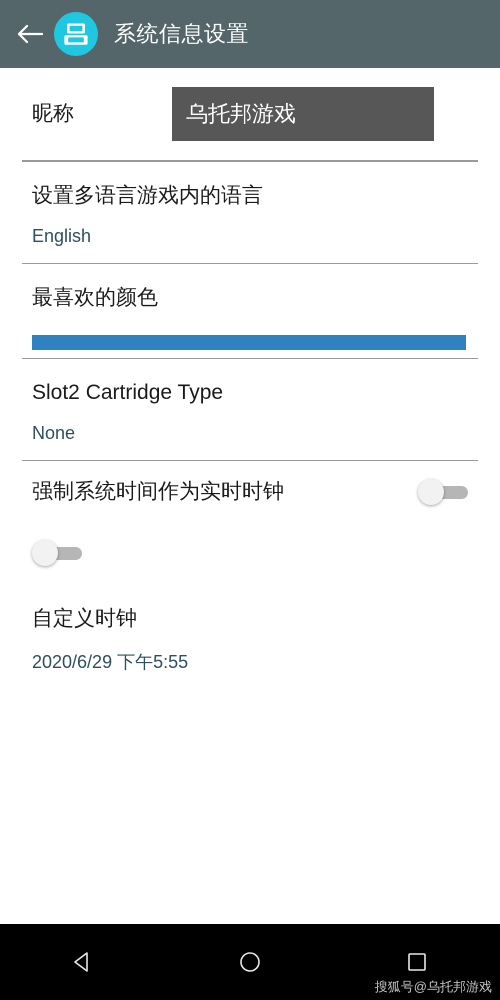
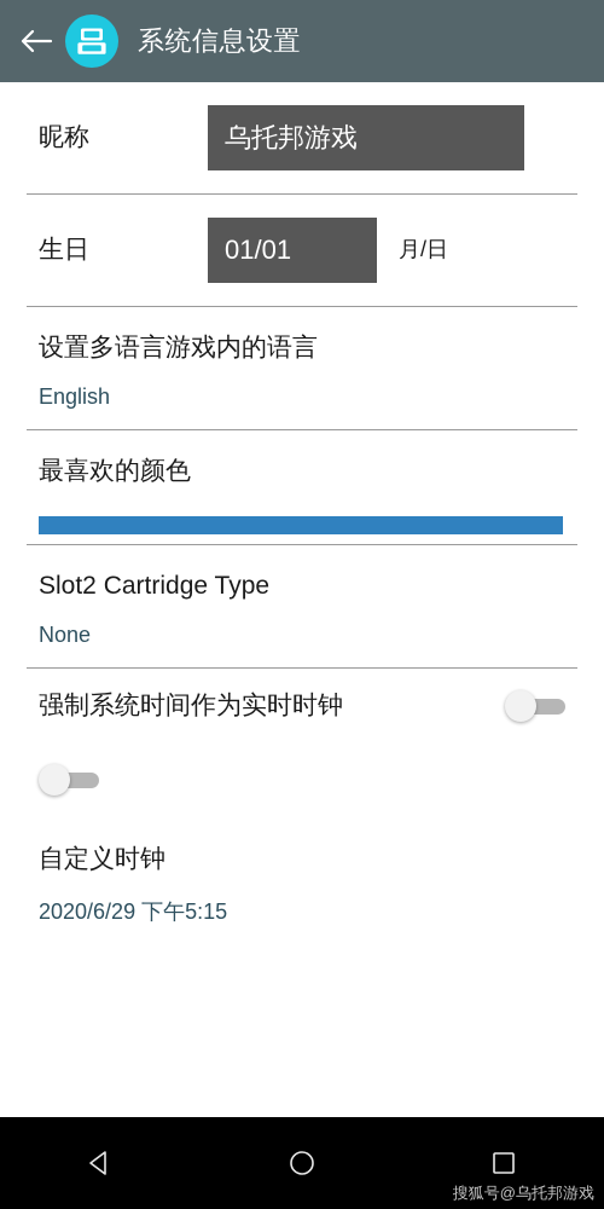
  系统信息设置
  昵称
  乌托邦游戏
+ 生日
+ 01/01
+ 月/日
  设置多语言游戏内的语言
  English
  最喜欢的颜色
  Slot2 Cartridge Type
  None
  强制系统时间作为实时时钟
  自定义时钟
- 2020/6/29 下午5:55
+ 2020/6/29 下午5:15
  搜狐号@乌托邦游戏
